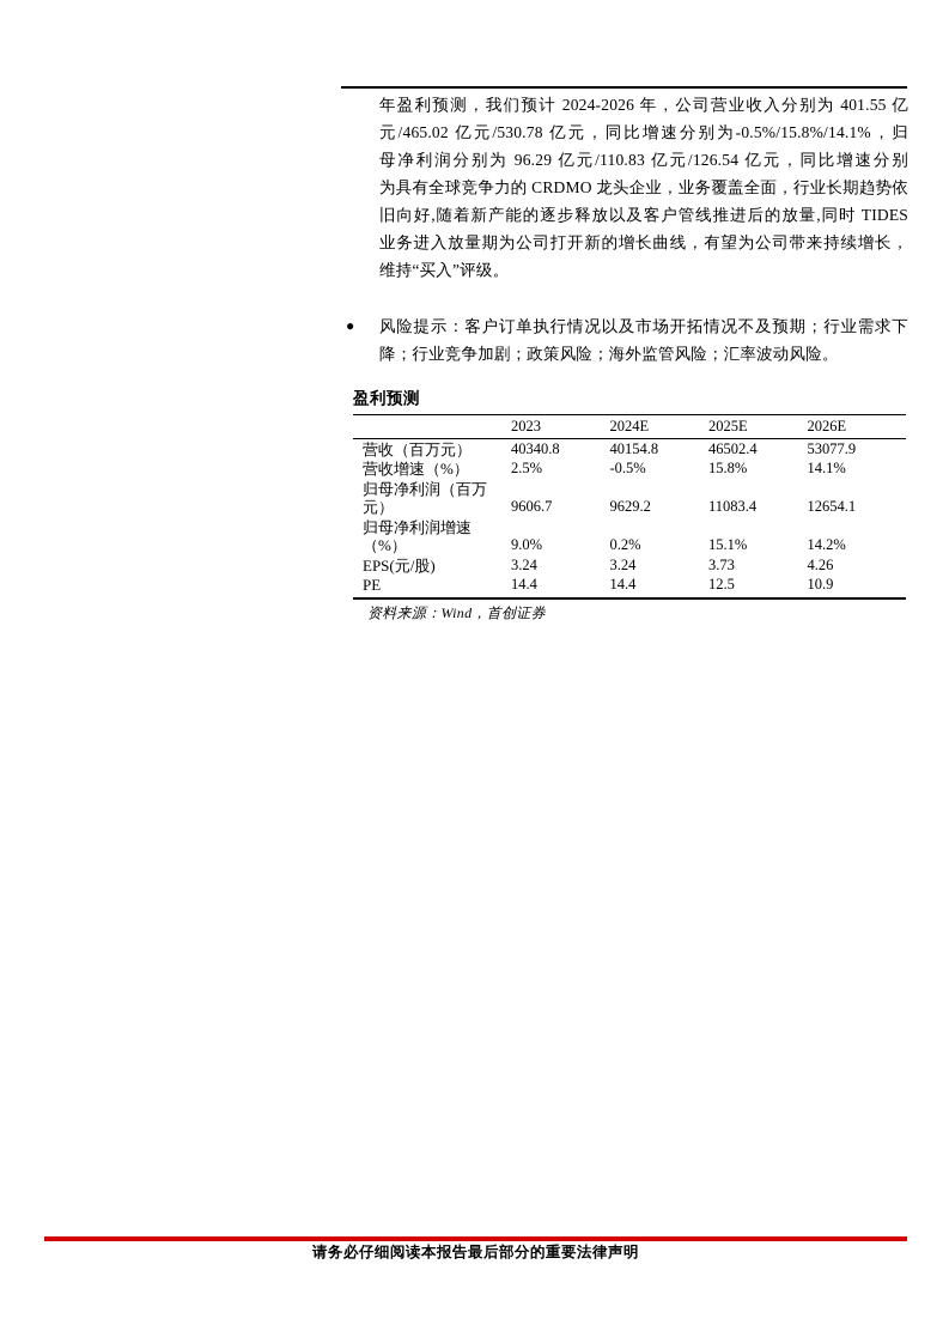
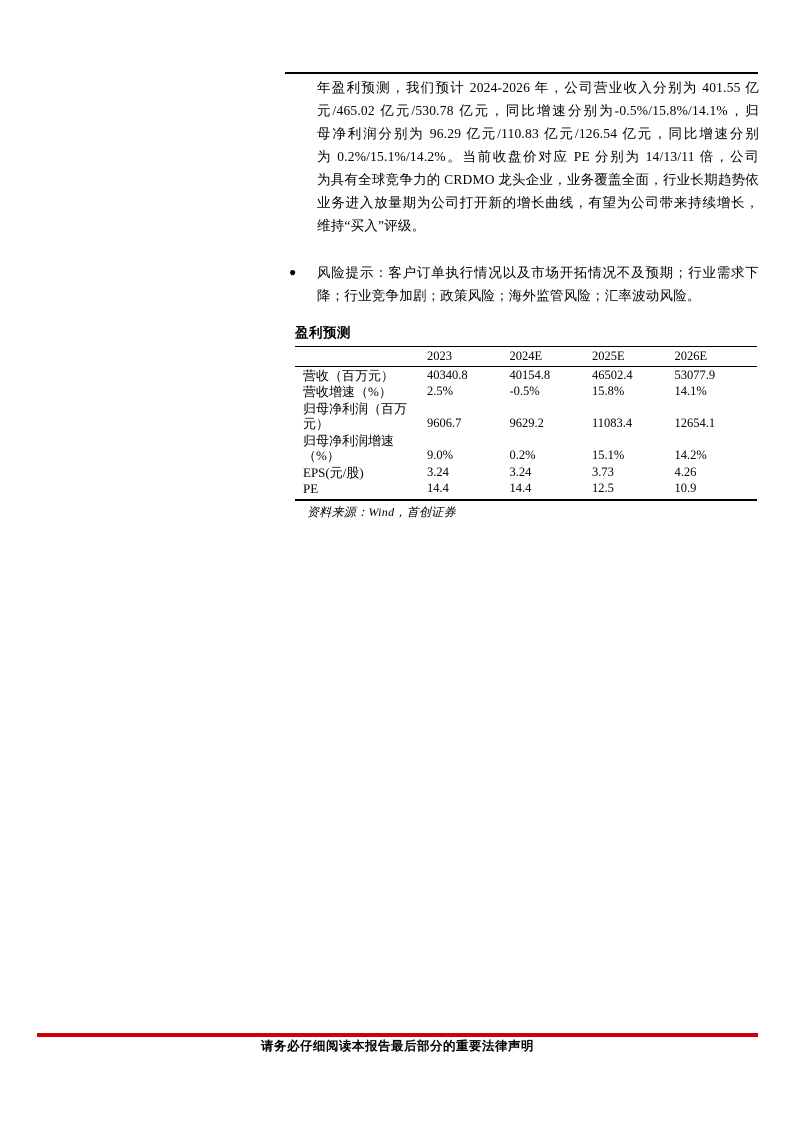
  年盈利预测，我们预计 2024-2026 年，公司营业收入分别为 401.55 亿
  元/465.02 亿元/530.78 亿元，同比增速分别为-0.5%/15.8%/14.1%，归
  母净利润分别为 96.29 亿元/110.83 亿元/126.54 亿元，同比增速分别
+ 为 0.2%/15.1%/14.2%。当前收盘价对应 PE 分别为 14/13/11 倍，公司
  为具有全球竞争力的 CRDMO 龙头企业，业务覆盖全面，行业长期趋势依
- 旧向好,随着新产能的逐步释放以及客户管线推进后的放量,同时 TIDES
  业务进入放量期为公司打开新的增长曲线，有望为公司带来持续增长，
  维持“买入”评级。
  ●
  风险提示：客户订单执行情况以及市场开拓情况不及预期；行业需求下
  降；行业竞争加剧；政策风险；海外监管风险；汇率波动风险。
  盈利预测
  	2023	2024E	2025E	2026E
  营收（百万元）	40340.8	40154.8	46502.4	53077.9
  营收增速（%）	2.5%	-0.5%	15.8%	14.1%
  归母净利润（百万 元）	9606.7	9629.2	11083.4	12654.1
  归母净利润增速 （%）	9.0%	0.2%	15.1%	14.2%
  EPS(元/股)	3.24	3.24	3.73	4.26
  PE	14.4	14.4	12.5	10.9
  资料来源：Wind，首创证券
  请务必仔细阅读本报告最后部分的重要法律声明
